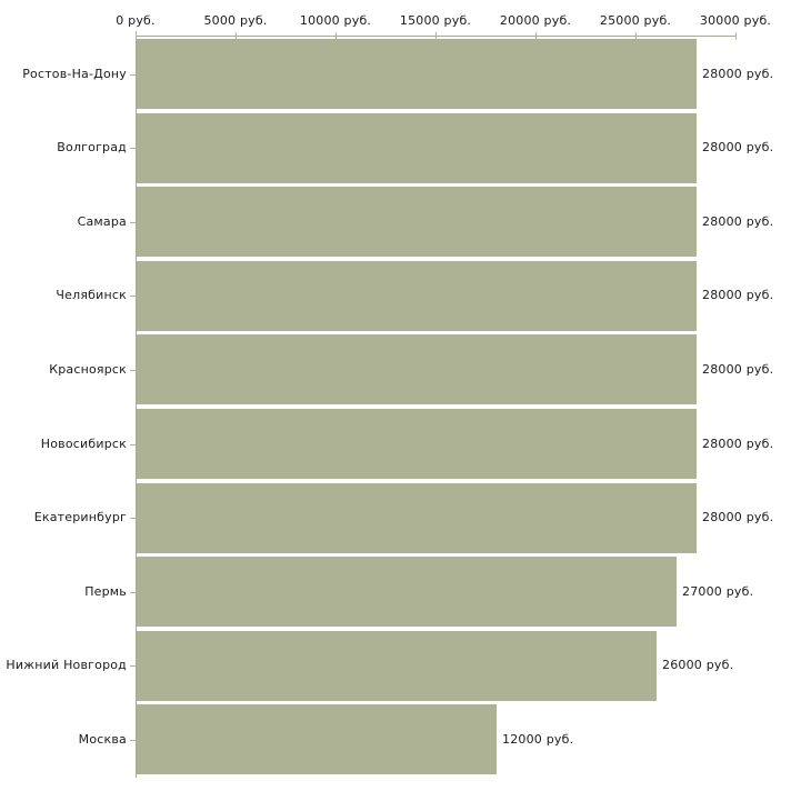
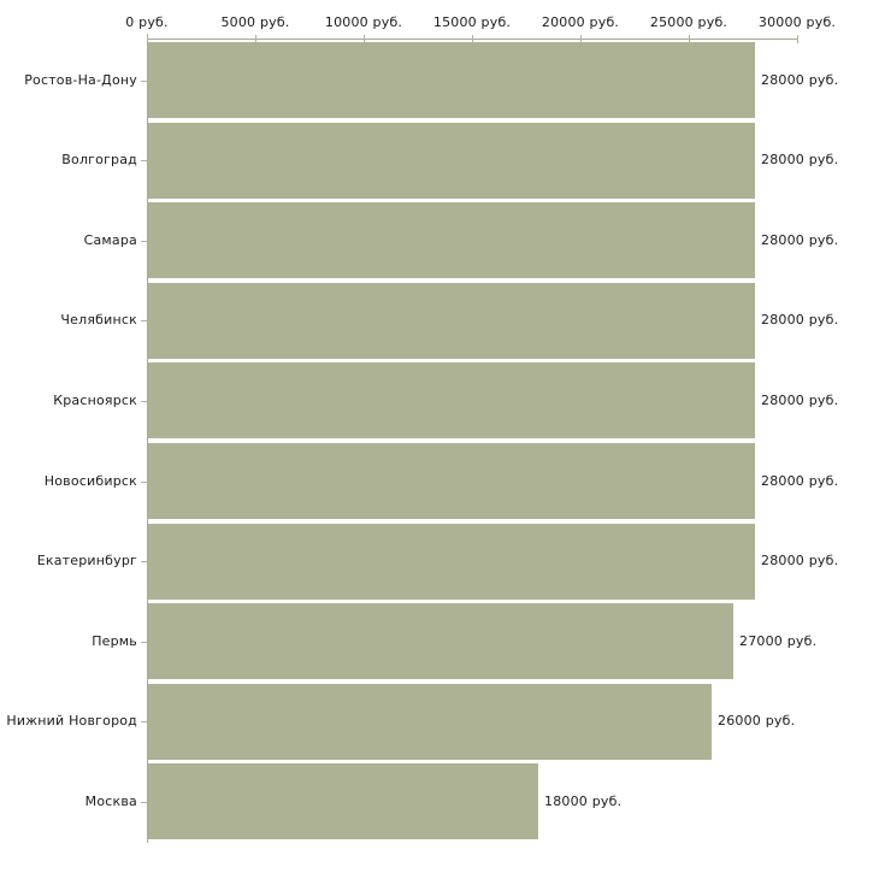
  0 руб.
  5000 руб.
  10000 руб.
  15000 руб.
  20000 руб.
  25000 руб.
  30000 руб.
  Ростов-На-Дону
  Волгоград
  Самара
  Челябинск
  Красноярск
  Новосибирск
  Екатеринбург
  Пермь
  Нижний Новгород
  Москва
  28000 руб.
  28000 руб.
  28000 руб.
  28000 руб.
  28000 руб.
  28000 руб.
  28000 руб.
  27000 руб.
  26000 руб.
- 12000 руб.
+ 18000 руб.
